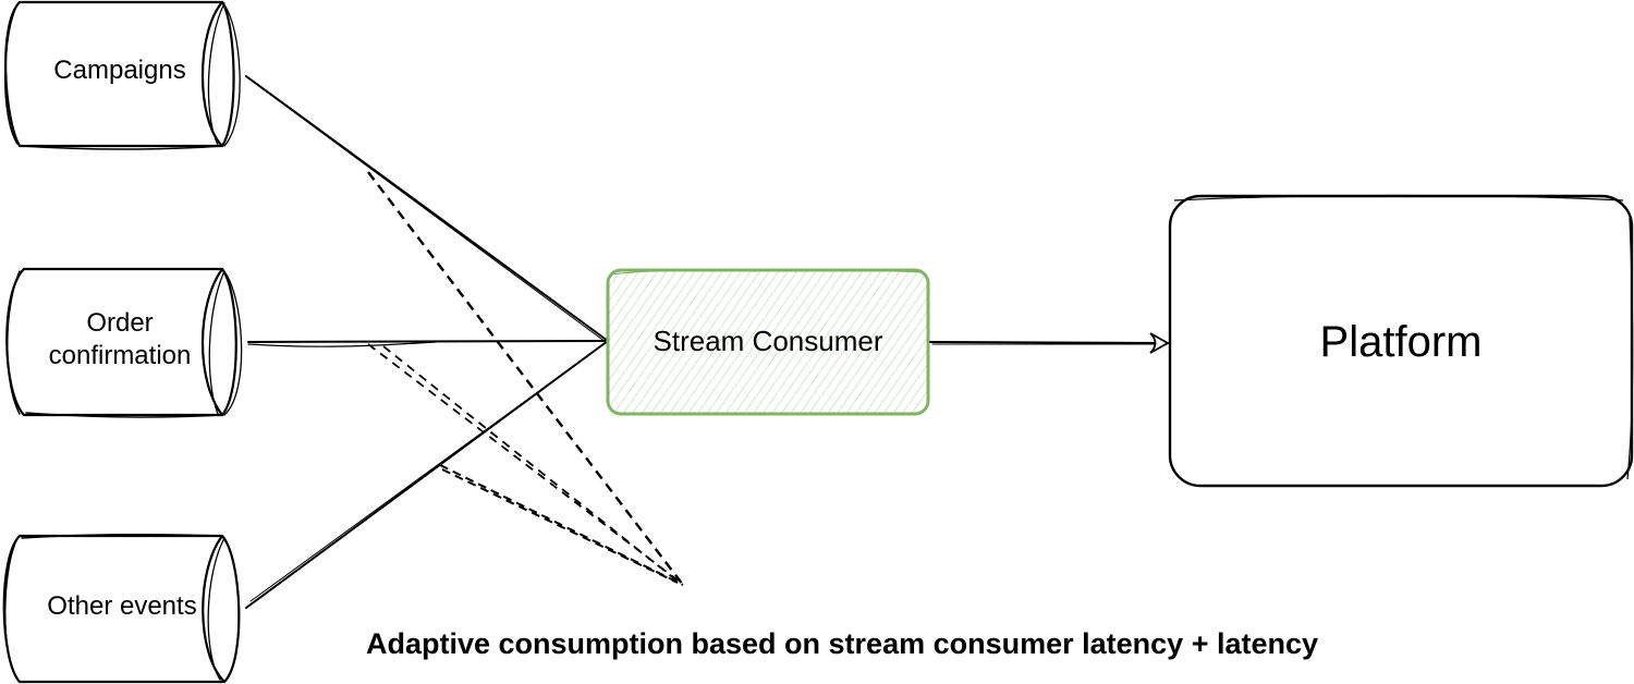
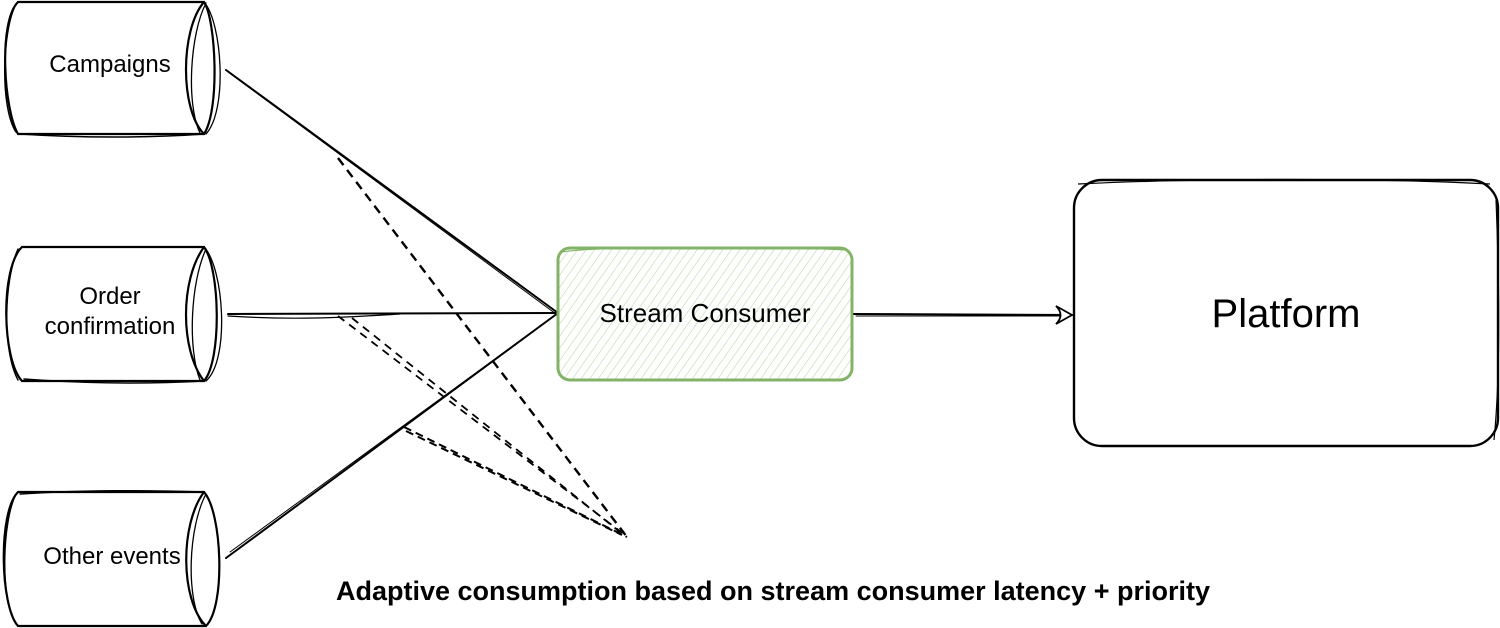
  Campaigns
  Order confirmation
  Other events
  Stream Consumer
  Platform
- Adaptive consumption based on stream consumer latency + latency
+ Adaptive consumption based on stream consumer latency + priority
